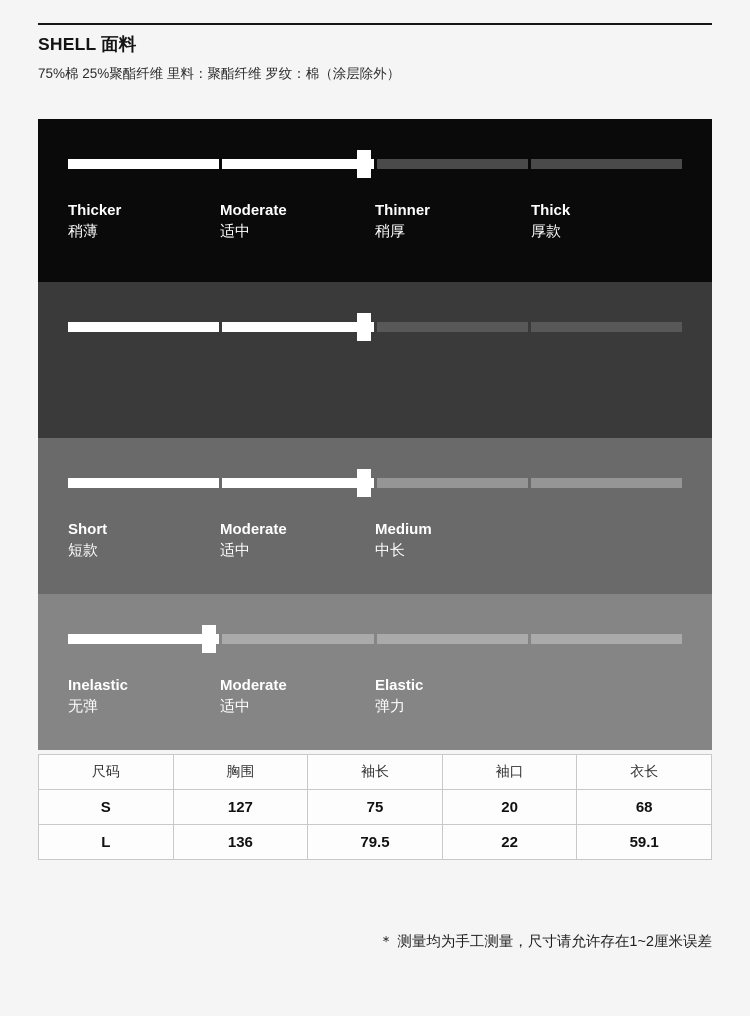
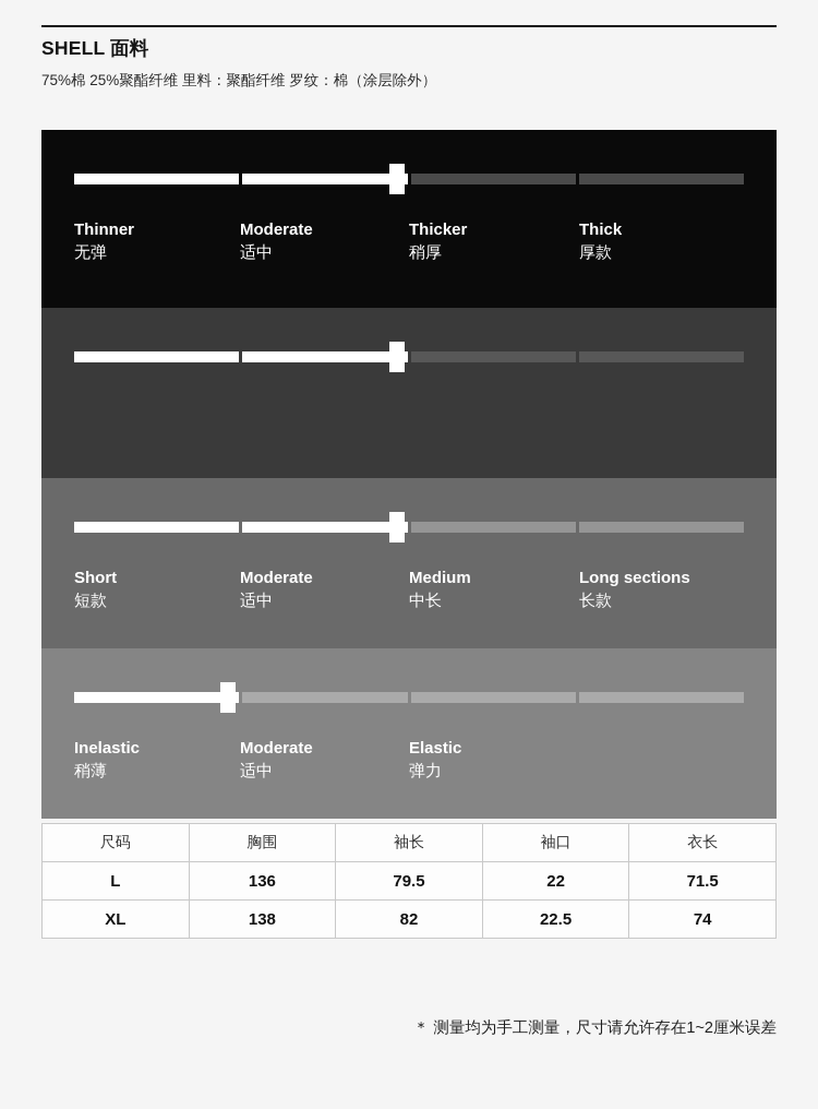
  SHELL 面料
  75%棉 25%聚酯纤维 里料：聚酯纤维 罗纹：棉（涂层除外）
- Thicker
+ Thinner
- 稍薄
+ 无弹
  Moderate
  适中
- Thinner
+ Thicker
  稍厚
  Thick
  厚款
  Short
  短款
  Moderate
  适中
  Medium
  中长
+ Long sections
+ 长款
  Inelastic
- 无弹
+ 稍薄
  Moderate
  适中
  Elastic
  弹力
  尺码	胸围	袖长	袖口	衣长
- S	127	75	20	68
- L	136	79.5	22	59.1
+ L	136	79.5	22	71.5
+ XL	138	82	22.5	74
  ＊ 测量均为手工测量，尺寸请允许存在1~2厘米误差
